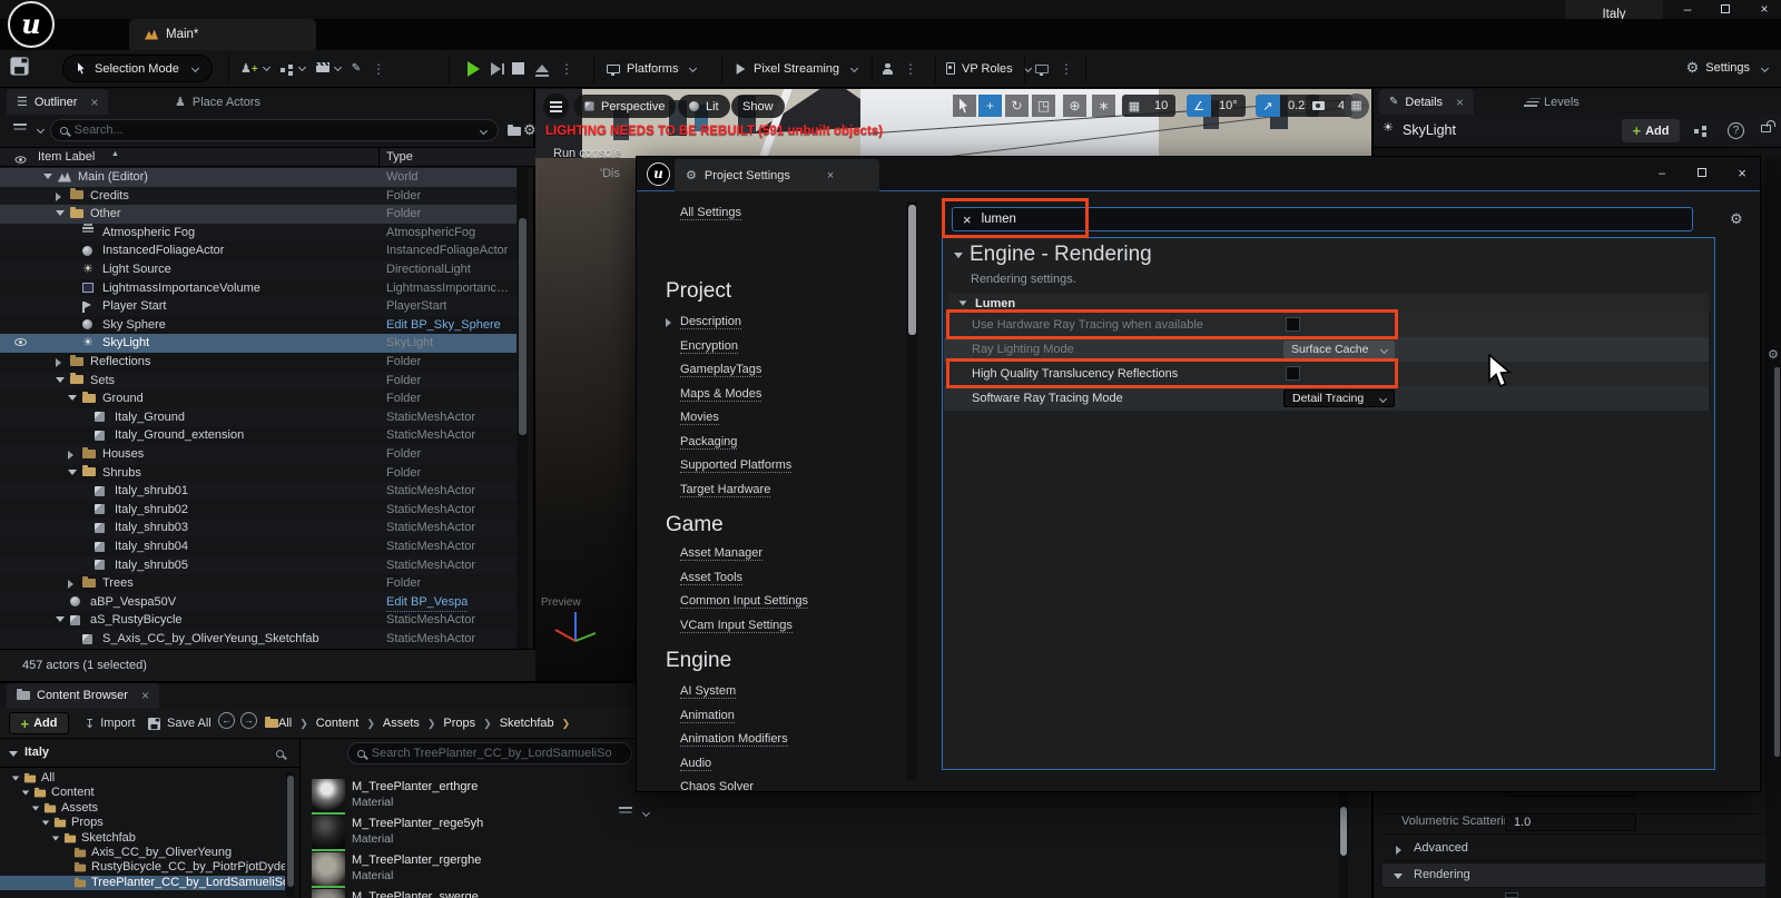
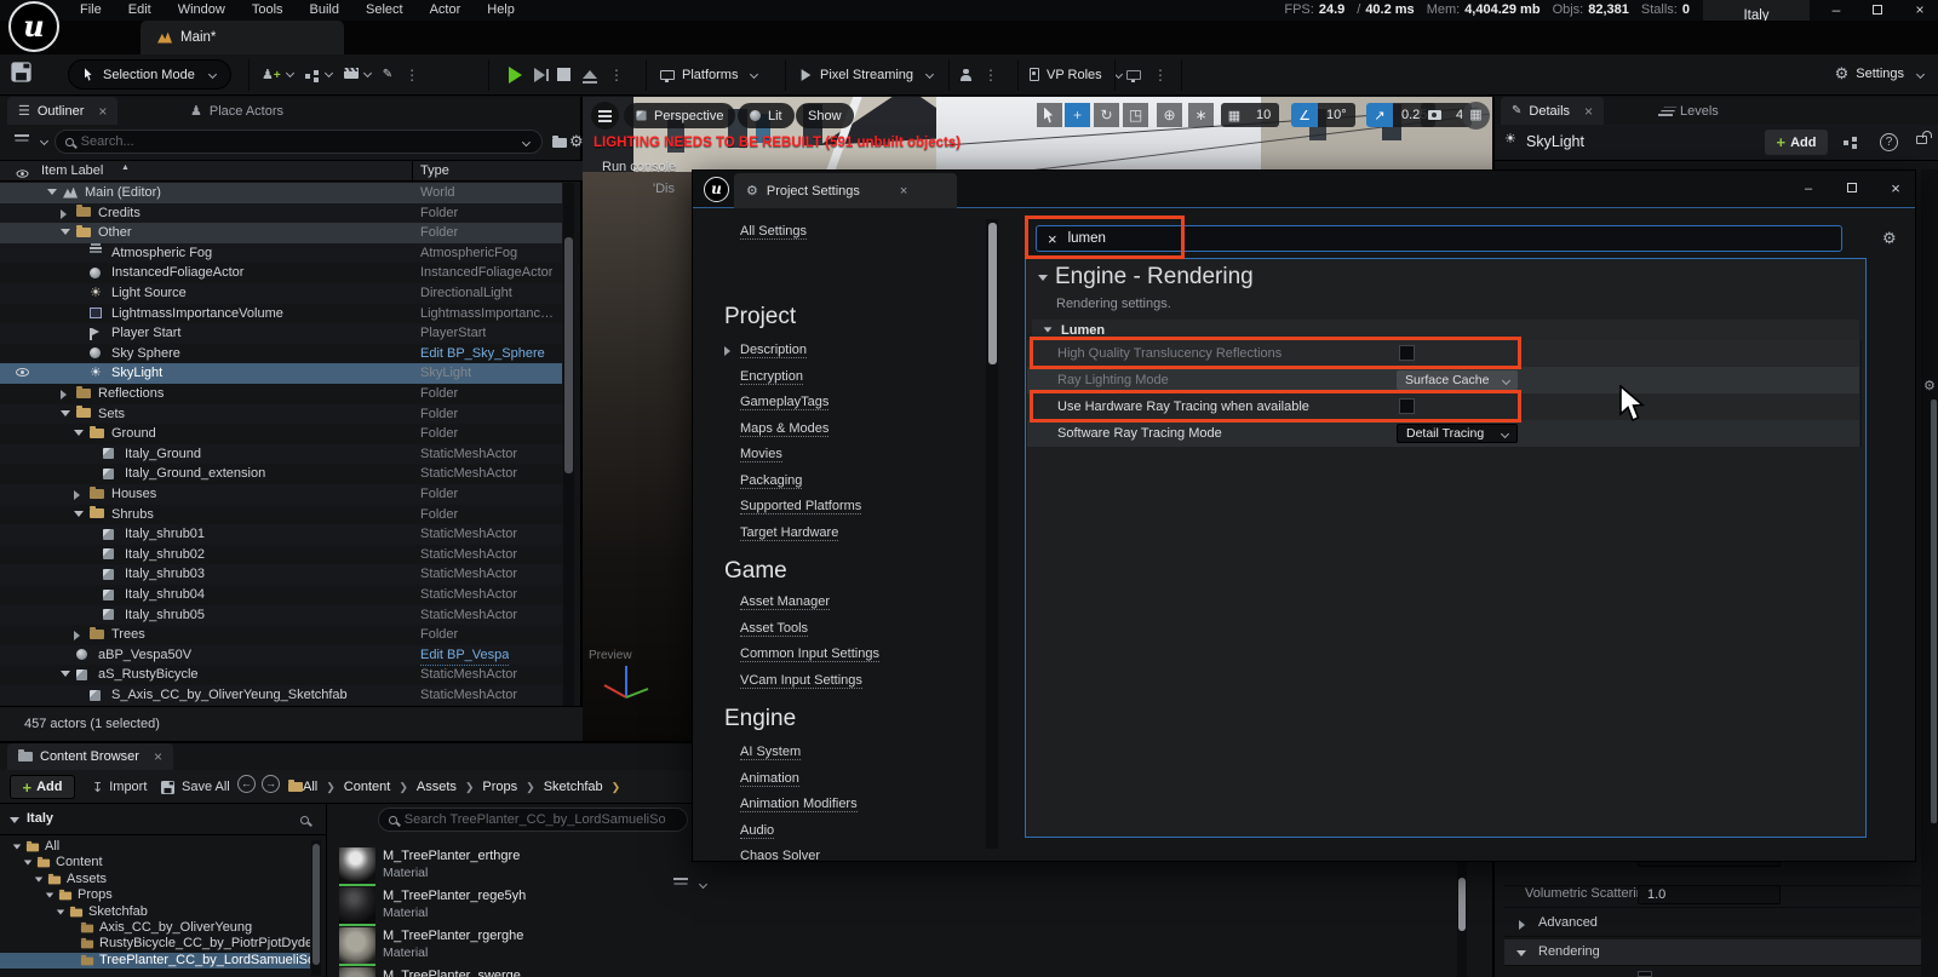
+ File Edit Window Tools Build Select Actor Help
+ FPS: 24.9 / 40.2 ms Mem: 4,404.29 mb Objs: 82,381 Stalls: 0
  Italy
  –
  ×
  Main*
  u
  Selection Mode
  ♟+
  ✎
  ⋮
  ⋮
  Platforms
  Pixel Streaming
  ⋮
  VP Roles
  ⋮
  ⚙
  Settings
  ☰
  Outliner
  ×
  ♟
  Place Actors
  Search...
  ⚙
  Item Label
  Type
  Main (Editor)
  World
  Credits
  Folder
  Other
  Folder
  Atmospheric Fog
  AtmosphericFog
  InstancedFoliageActor
  InstancedFoliageActor
  ☀
  Light Source
  DirectionalLight
  LightmassImportanceVolume
  LightmassImportanceV
  Player Start
  PlayerStart
  Sky Sphere
  Edit BP_Sky_Sphere
  ☀
  SkyLight
  SkyLight
  Reflections
  Folder
  Sets
  Folder
  Ground
  Folder
  Italy_Ground
  StaticMeshActor
  Italy_Ground_extension
  StaticMeshActor
  Houses
  Folder
  Shrubs
  Folder
  Italy_shrub01
  StaticMeshActor
  Italy_shrub02
  StaticMeshActor
  Italy_shrub03
  StaticMeshActor
  Italy_shrub04
  StaticMeshActor
  Italy_shrub05
  StaticMeshActor
  Trees
  Folder
  aBP_Vespa50V
  Edit BP_Vespa
  aS_RustyBicycle
  StaticMeshActor
  S_Axis_CC_by_OliverYeung_Sketchfab
  StaticMeshActor
  457 actors (1 selected)
  Perspective
  Lit
  Show
  +
  ↻
  ◳
  ⊕
  ∗
  ▦
  10
  ∠
  10°
  ↗
  0.25
  4
  ▦
  LIGHTING NEEDS TO BE REBUILT (591 unbuilt objects)
  Run console
  'Dis
  Preview
  ✎
  Details
  ×
  Levels
  ☀
  SkyLight
  +
  Add
  ?
  Volumetric Scatteri
  1.0
  Advanced
  Rendering
  ⚙
  Content Browser
  ×
  +
  Add
  ↧
  Import
  Save All
  ←
  →
  All
  ❯
  Content
  ❯
  Assets
  ❯
  Props
  ❯
  Sketchfab
  ❯
  Italy
  All
  Content
  Assets
  Props
  Sketchfab
  Axis_CC_by_OliverYeung
  RustyBicycle_CC_by_PiotrPjotDyde
  TreePlanter_CC_by_LordSamueliS
  Search TreePlanter_CC_by_LordSamueliSo
  M_TreePlanter_erthgre
  Material
  M_TreePlanter_rege5yh
  Material
  M_TreePlanter_rgerghe
  Material
  M_TreePlanter_swerge
  u
  ⚙
  Project Settings
  ×
  –
  ×
  All Settings
  Project
  Description
  Encryption
  GameplayTags
  Maps & Modes
  Movies
  Packaging
  Supported Platforms
  Target Hardware
  Game
  Asset Manager
  Asset Tools
  Common Input Settings
  VCam Input Settings
  Engine
  AI System
  Animation
  Animation Modifiers
  Audio
  Chaos Solver
  ×
  lumen
  ⚙
  Engine - Rendering
  Rendering settings.
  Lumen
- Use Hardware Ray Tracing when available
+ High Quality Translucency Reflections
  Ray Lighting Mode
  Surface Cache
- High Quality Translucency Reflections
+ Use Hardware Ray Tracing when available
  Software Ray Tracing Mode
  Detail Tracing
